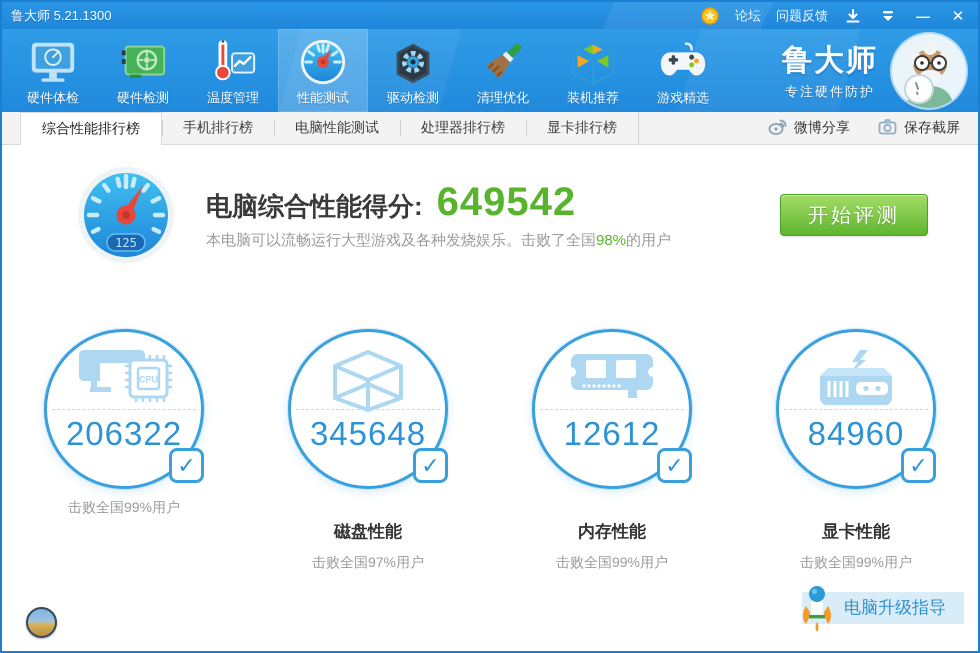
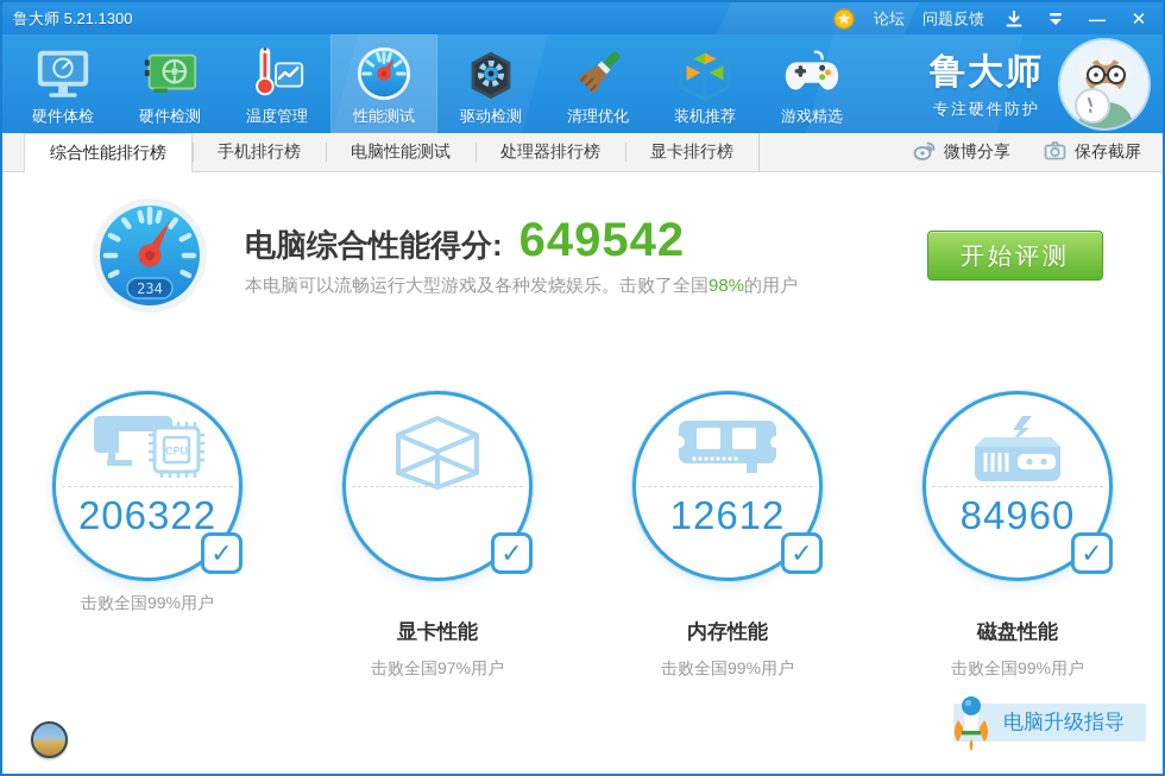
  论坛
  问题反馈
  —
  ✕
  硬件体检
  硬件检测
  温度管理
  性能测试
  驱动检测
  清理优化
  装机推荐
  游戏精选
  鲁大师
  专注硬件防护
  综合性能排行榜
  手机排行榜
  电脑性能测试
  处理器排行榜
  显卡排行榜
  微博分享
  保存截屏
- 125
+ 234
  电脑综合性能得分:
  649542
  本电脑可以流畅运行大型游戏及各种发烧娱乐。击败了全国98%的用户
  开始评测
  CPU
  206322
  ✓
  击败全国99%用户
- 345648
  ✓
- 磁盘性能
+ 显卡性能
  击败全国97%用户
  12612
  ✓
  内存性能
  击败全国99%用户
  84960
  ✓
- 显卡性能
+ 磁盘性能
  击败全国99%用户
  电脑升级指导
